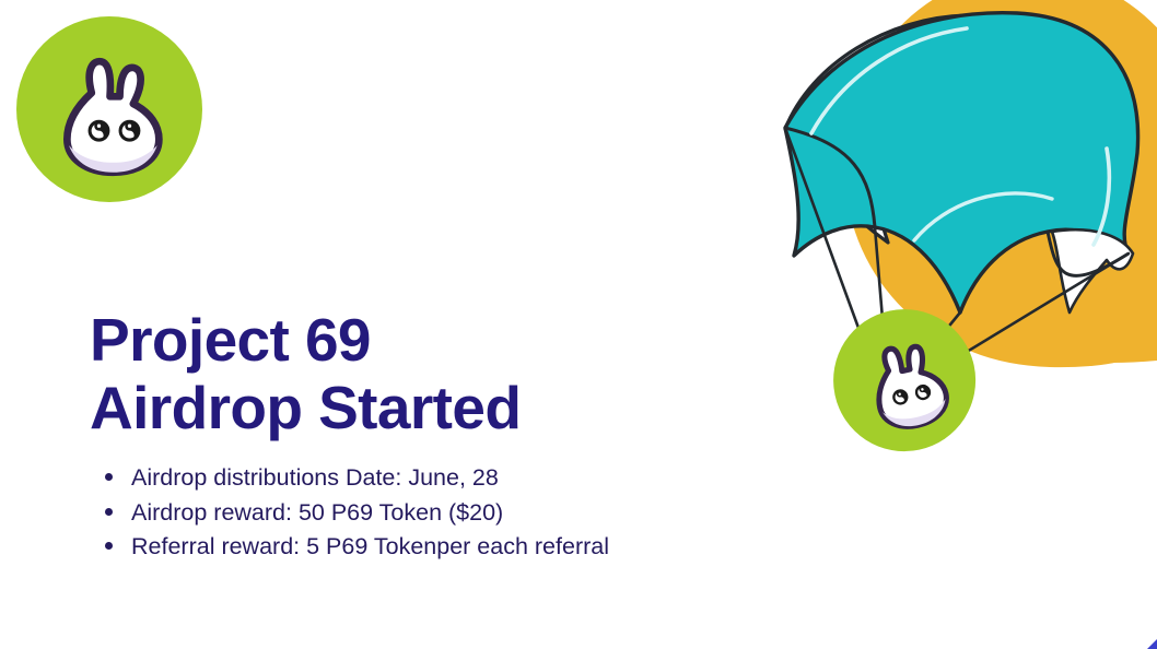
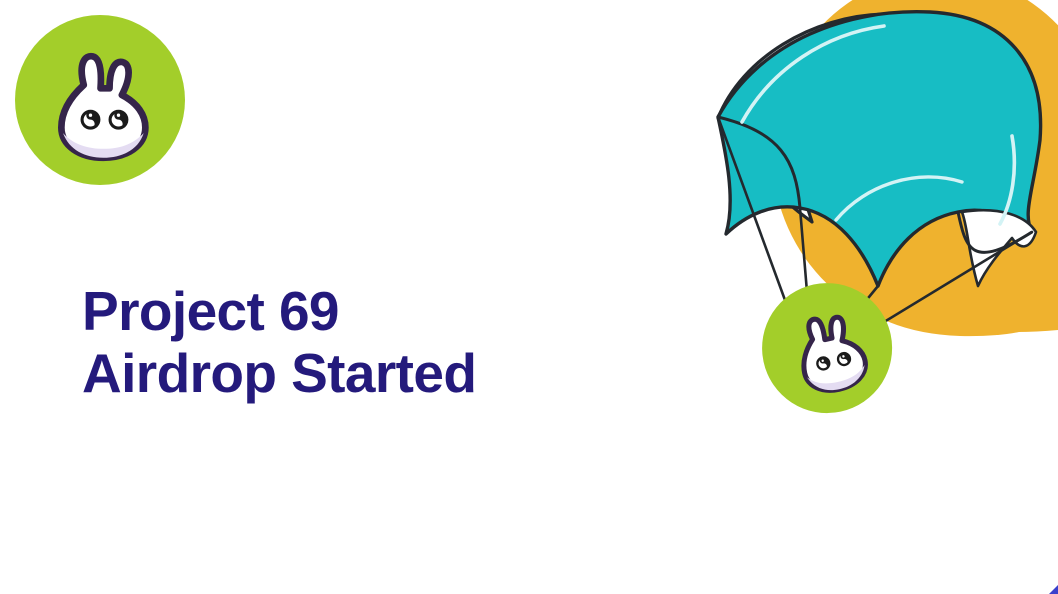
  Project 69
  Airdrop Started
- Airdrop distributions Date: June, 28
- Airdrop reward: 50 P69 Token ($20)
- Referral reward: 5 P69 Tokenper each referral
